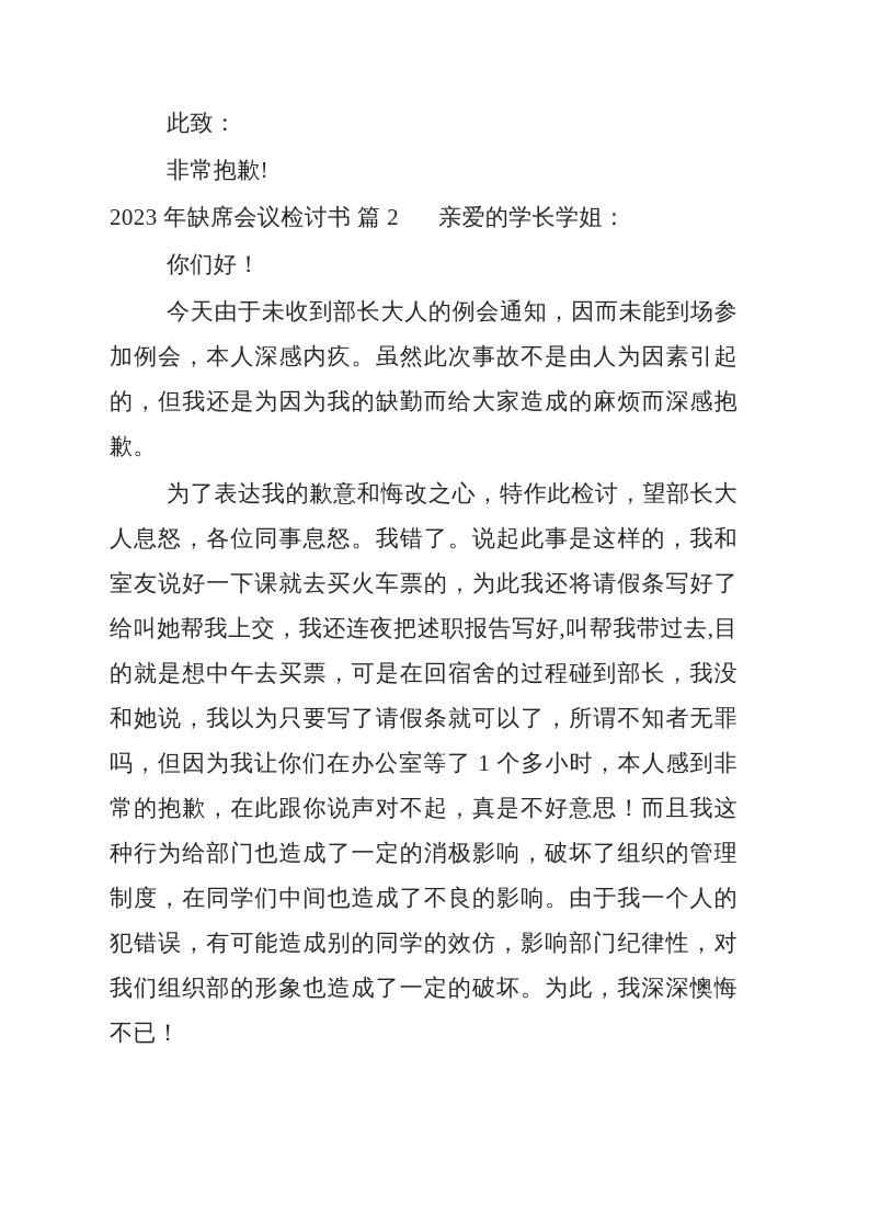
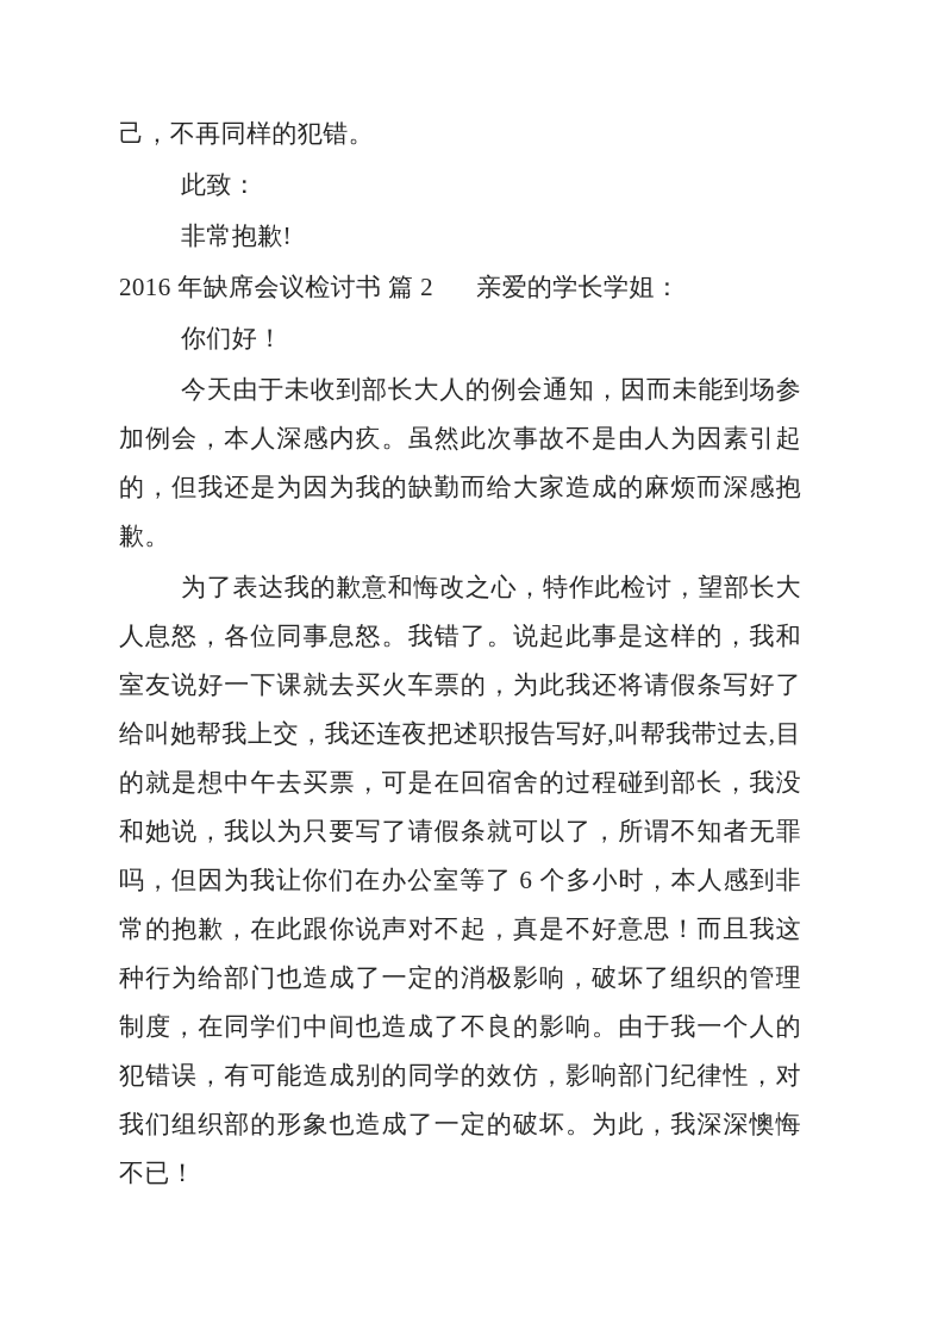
+ 己，不再同样的犯错。
  此致：
  非常抱歉!
- 2023 年缺席会议检讨书 篇 2 亲爱的学长学姐：
+ 2016 年缺席会议检讨书 篇 2 亲爱的学长学姐：
  你们好！
  今天由于未收到部长大人的例会通知，因而未能到场参加例会，本人深感内疚。虽然此次事故不是由人为因素引起的，但我还是为因为我的缺勤而给大家造成的麻烦而深感抱歉。
- 为了表达我的歉意和悔改之心，特作此检讨，望部长大人息怒，各位同事息怒。我错了。说起此事是这样的，我和室友说好一下课就去买火车票的，为此我还将请假条写好了给叫她帮我上交，我还连夜把述职报告写好,叫帮我带过去,目的就是想中午去买票，可是在回宿舍的过程碰到部长，我没和她说，我以为只要写了请假条就可以了，所谓不知者无罪吗，但因为我让你们在办公室等了 1 个多小时，本人感到非常的抱歉，在此跟你说声对不起，真是不好意思！而且我这种行为给部门也造成了一定的消极影响，破坏了组织的管理制度，在同学们中间也造成了不良的影响。由于我一个人的犯错误，有可能造成别的同学的效仿，影响部门纪律性，对我们组织部的形象也造成了一定的破坏。为此，我深深懊悔不已！
+ 为了表达我的歉意和悔改之心，特作此检讨，望部长大人息怒，各位同事息怒。我错了。说起此事是这样的，我和室友说好一下课就去买火车票的，为此我还将请假条写好了给叫她帮我上交，我还连夜把述职报告写好,叫帮我带过去,目的就是想中午去买票，可是在回宿舍的过程碰到部长，我没和她说，我以为只要写了请假条就可以了，所谓不知者无罪吗，但因为我让你们在办公室等了 6 个多小时，本人感到非常的抱歉，在此跟你说声对不起，真是不好意思！而且我这种行为给部门也造成了一定的消极影响，破坏了组织的管理制度，在同学们中间也造成了不良的影响。由于我一个人的犯错误，有可能造成别的同学的效仿，影响部门纪律性，对我们组织部的形象也造成了一定的破坏。为此，我深深懊悔不已！
